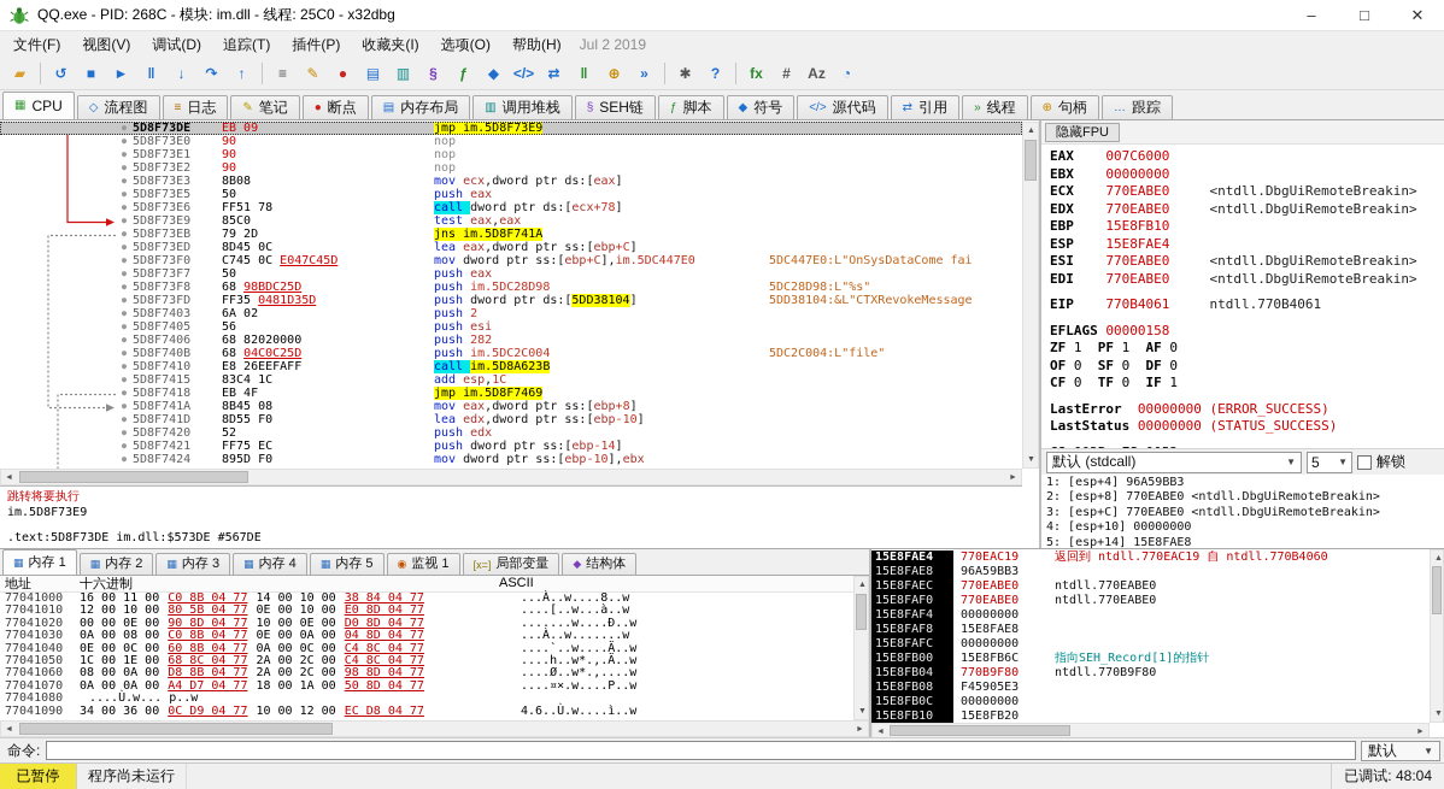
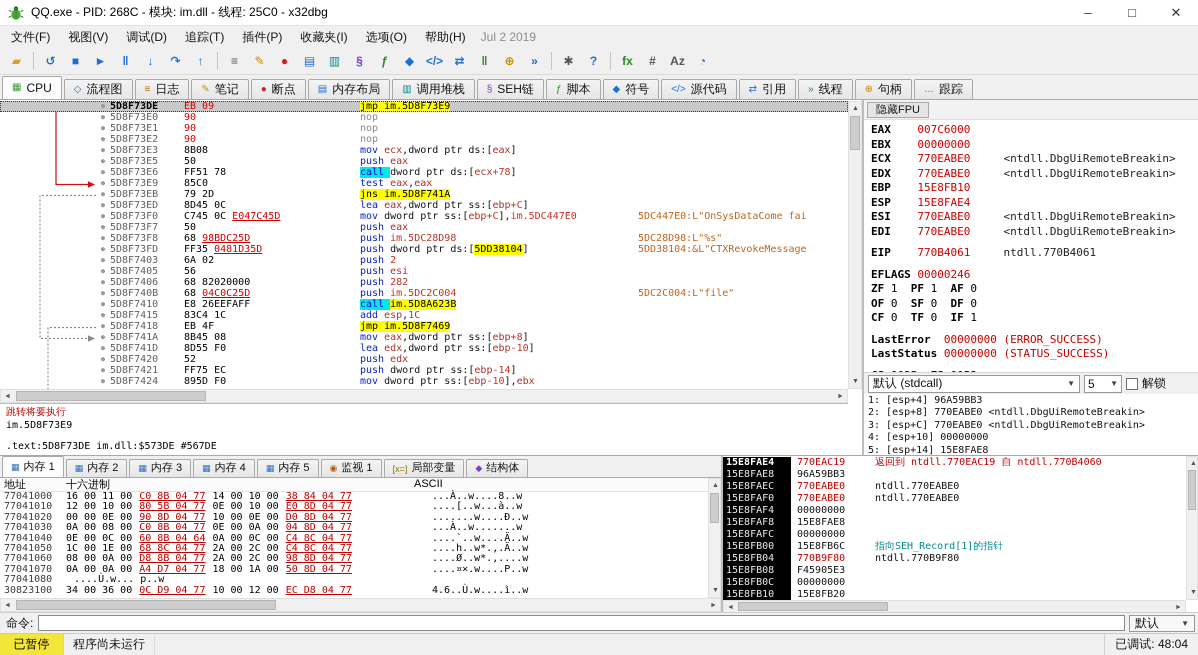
  QQ.exe - PID: 268C - 模块: im.dll - 线程: 25C0 - x32dbg
  –
  □
  ✕
  文件(F)
  视图(V)
  调试(D)
  追踪(T)
  插件(P)
  收藏夹(I)
  选项(O)
  帮助(H)
  Jul 2 2019
  ▰
  ↺
  ■
  ►
  ‖
  ↓
  ↷
  ↑
  ≡
  ✎
  ●
  ▤
  ▥
  §
  ƒ
  ◆
  </>
  ⇄
  ‖
  ⊕
  »
  ✱
  ?
  fx
  #
  Az
  ◔
  ▦
  CPU
  ◇
  流程图
  ≡
  日志
  ✎
  笔记
  ●
  断点
  ▤
  内存布局
  ▥
  调用堆栈
  §
  SEH链
  ƒ
  脚本
  ◆
  符号
  </>
  源代码
  ⇄
  引用
  »
  线程
  ⊕
  句柄
  …
  跟踪
  ●
  5D8F73DE
  EB 09
  jmp im.5D8F73E9
  ●
  5D8F73E0
  90
  nop
  ●
  5D8F73E1
  90
  nop
  ●
  5D8F73E2
  90
  nop
  ●
  5D8F73E3
  8B08
  mov ecx,dword ptr ds:[eax]
  ●
  5D8F73E5
  50
  push eax
  ●
  5D8F73E6
  FF51 78
  call dword ptr ds:[ecx+78]
  ●
  5D8F73E9
  85C0
  test eax,eax
  ●
  5D8F73EB
  79 2D
  jns im.5D8F741A
  ●
  5D8F73ED
  8D45 0C
  lea eax,dword ptr ss:[ebp+C]
  ●
  5D8F73F0
  C745 0C E047C45D
  mov dword ptr ss:[ebp+C],im.5DC447E0
  5DC447E0:L"OnSysDataCome fai
  ●
  5D8F73F7
  50
  push eax
  ●
  5D8F73F8
  68 98BDC25D
  push im.5DC28D98
  5DC28D98:L"%s"
  ●
  5D8F73FD
  FF35 0481D35D
  push dword ptr ds:[5DD38104]
  5DD38104:&L"CTXRevokeMessage
  ●
  5D8F7403
  6A 02
  push 2
  ●
  5D8F7405
  56
  push esi
  ●
  5D8F7406
  68 82020000
  push 282
  ●
  5D8F740B
  68 04C0C25D
  push im.5DC2C004
  5DC2C004:L"file"
  ●
  5D8F7410
  E8 26EEFAFF
  call im.5D8A623B
  ●
  5D8F7415
  83C4 1C
  add esp,1C
  ●
  5D8F7418
  EB 4F
  jmp im.5D8F7469
  ●
  5D8F741A
  8B45 08
  mov eax,dword ptr ss:[ebp+8]
  ●
  5D8F741D
  8D55 F0
  lea edx,dword ptr ss:[ebp-10]
  ●
  5D8F7420
  52
  push edx
  ●
  5D8F7421
  FF75 EC
  push dword ptr ss:[ebp-14]
  ●
  5D8F7424
  895D F0
  mov dword ptr ss:[ebp-10],ebx
  跳转将要执行
  im.5D8F73E9
  .text:5D8F73DE im.dll:$573DE #567DE
  隐藏FPU
  EAX 007C6000
  EBX 00000000
  ECX 770EABE0 <ntdll.DbgUiRemoteBreakin>
  EDX 770EABE0 <ntdll.DbgUiRemoteBreakin>
  EBP 15E8FB10
  ESP 15E8FAE4
  ESI 770EABE0 <ntdll.DbgUiRemoteBreakin>
  EDI 770EABE0 <ntdll.DbgUiRemoteBreakin>
  EIP 770B4061 ntdll.770B4061
- EFLAGS 00000158
+ EFLAGS 00000246
  ZF 1 PF 1 AF 0
  OF 0 SF 0 DF 0
  CF 0 TF 0 IF 1
  LastError 00000000 (ERROR_SUCCESS)
  LastStatus 00000000 (STATUS_SUCCESS)
  默认 (stdcall)
  ▼
  5
  ▼
  解锁
  1: [esp+4] 96A59BB3
  2: [esp+8] 770EABE0 <ntdll.DbgUiRemoteBreakin>
  3: [esp+C] 770EABE0 <ntdll.DbgUiRemoteBreakin>
  4: [esp+10] 00000000
  5: [esp+14] 15E8FAE8
  ▦
  内存 1
  ▦
  内存 2
  ▦
  内存 3
  ▦
  内存 4
  ▦
  内存 5
  ◉
  监视 1
  [x=]
  局部变量
  ◆
  结构体
  地址
  十六进制
  ASCII
  77041000
  16 00 11 00 C0 8B 04 77 14 00 10 00 38 84 04 77
  ...À..w....8..w
  77041010
  12 00 10 00 80 5B 04 77 0E 00 10 00 E0 8D 04 77
  ....[..w...à..w
  77041020
  00 00 0E 00 90 8D 04 77 10 00 0E 00 D0 8D 04 77
  .......w....Ð..w
  77041030
  0A 00 08 00 C0 8B 04 77 0E 00 0A 00 04 8D 04 77
  ...À..w.......w
  77041040
- 0E 00 0C 00 60 8B 04 77 0A 00 0C 00 C4 8C 04 77
+ 0E 00 0C 00 60 8B 04 64 0A 00 0C 00 C4 8C 04 77
  ....`..w....Ä..w
  77041050
  1C 00 1E 00 68 8C 04 77 2A 00 2C 00 C4 8C 04 77
  ....h..w*.,.Ä..w
  77041060
  08 00 0A 00 D8 8B 04 77 2A 00 2C 00 98 8D 04 77
  ....Ø..w*.,....w
  77041070
  0A 00 0A 00 A4 D7 04 77 18 00 1A 00 50 8D 04 77
  ....¤×.w....P..w
  77041080
  ....Ù.w... p..w
- 77041090
+ 30823100
  34 00 36 00 0C D9 04 77 10 00 12 00 EC D8 04 77
  4.6..Ù.w....ì..w
  15E8FAE4
  770EAC19
  返回到 ntdll.770EAC19 自 ntdll.770B4060
  15E8FAE8
  96A59BB3
  15E8FAEC
  770EABE0
  ntdll.770EABE0
  15E8FAF0
  770EABE0
  ntdll.770EABE0
  15E8FAF4
  00000000
  15E8FAF8
  15E8FAE8
  15E8FAFC
  00000000
  15E8FB00
  15E8FB6C
  指向SEH_Record[1]的指针
  15E8FB04
  770B9F80
  ntdll.770B9F80
  15E8FB08
  F45905E3
  15E8FB0C
  00000000
  15E8FB10
  15E8FB20
  命令:
  默认
  ▼
  已暂停
  程序尚未运行
  已调试: 48:04
